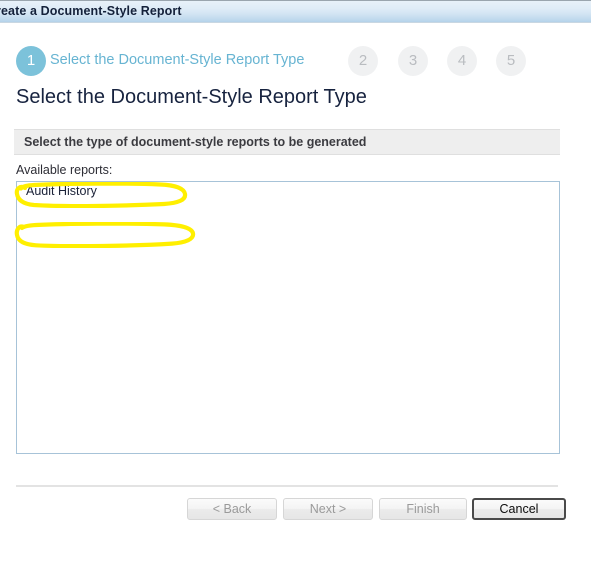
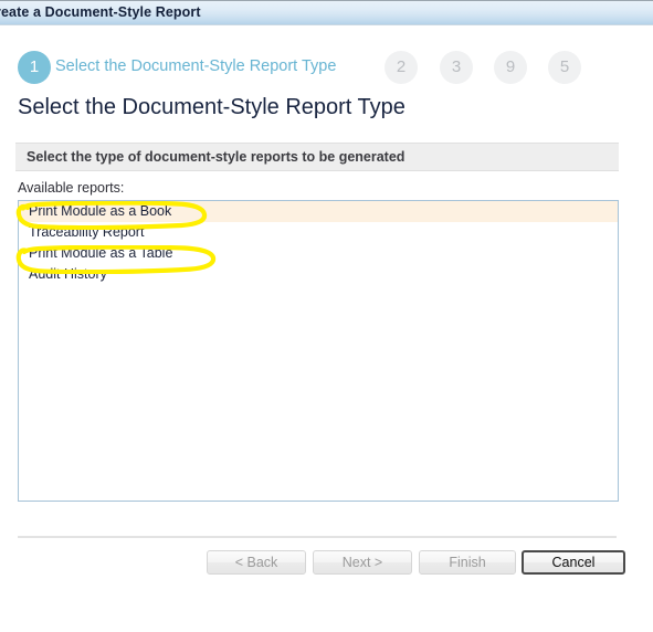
  eate a Document-Style Report
  1
  Select the Document-Style Report Type
  2
  3
- 4
+ 9
  5
  Select the Document-Style Report Type
  Select the type of document-style reports to be generated
  Available reports:
+ Print Module as a Book
+ Traceability Report
+ Print Module as a Table
  Audit History
  < Back
  Next >
  Finish
  Cancel
